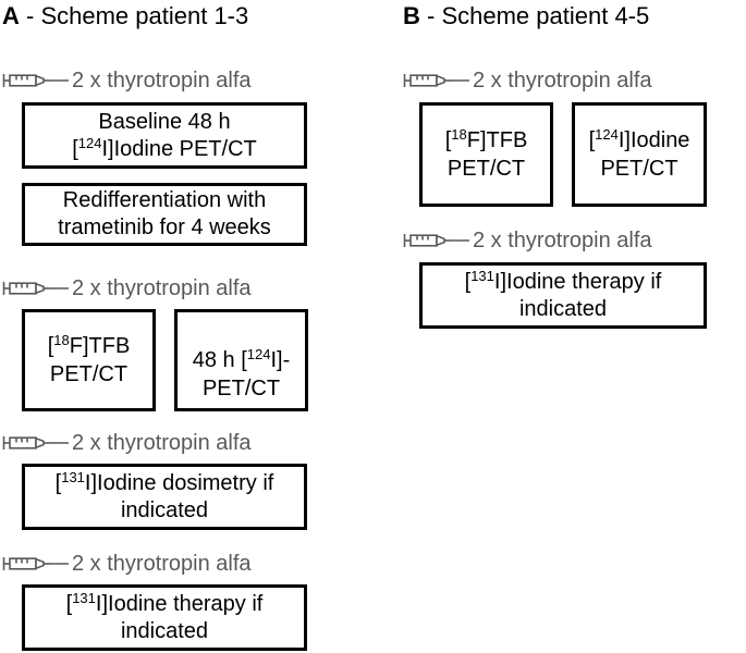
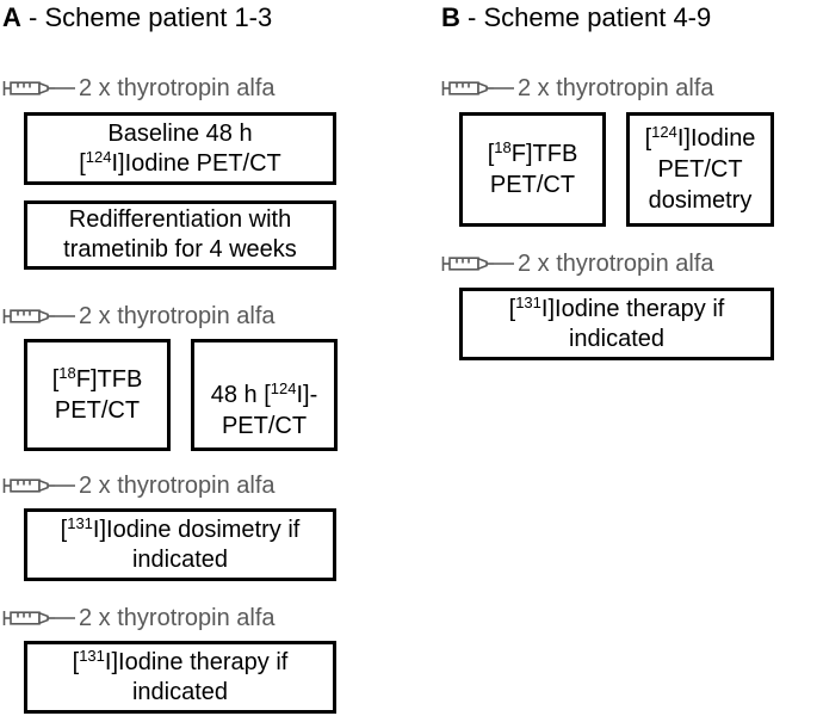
  A - Scheme patient 1-3
  2 x thyrotropin alfa
  Baseline 48 h
  [124I]Iodine PET/CT
  Redifferentiation with
  trametinib for 4 weeks
  2 x thyrotropin alfa
  [18F]TFB
  PET/CT
  48 h [124I]-
  PET/CT
  2 x thyrotropin alfa
  [131I]Iodine dosimetry if
  indicated
  2 x thyrotropin alfa
  [131I]Iodine therapy if
  indicated
- B - Scheme patient 4-5
+ B - Scheme patient 4-9
  2 x thyrotropin alfa
  [18F]TFB
  PET/CT
  [124I]Iodine
  PET/CT
+ dosimetry
  2 x thyrotropin alfa
  [131I]Iodine therapy if
  indicated
